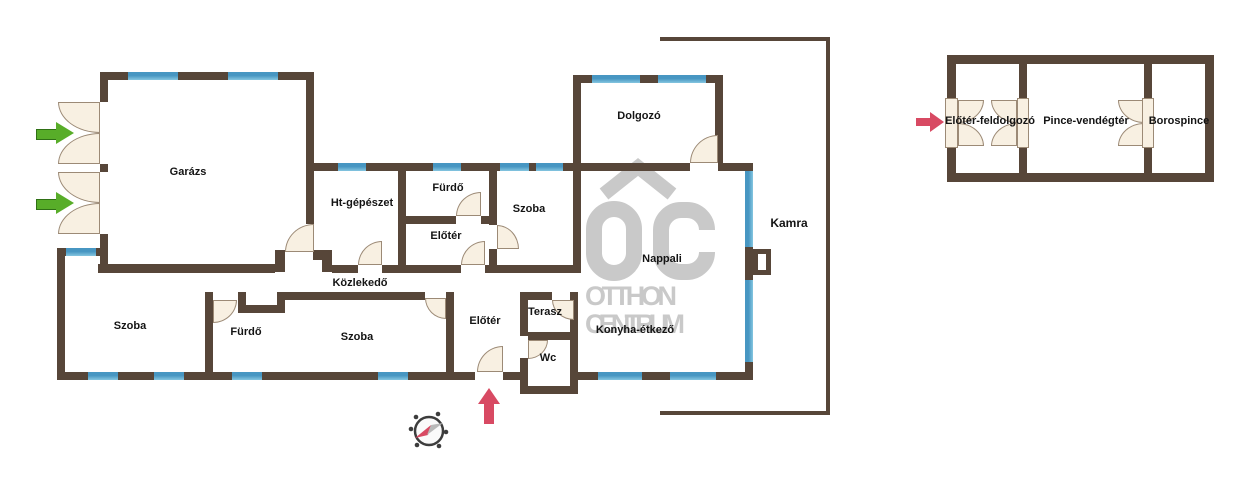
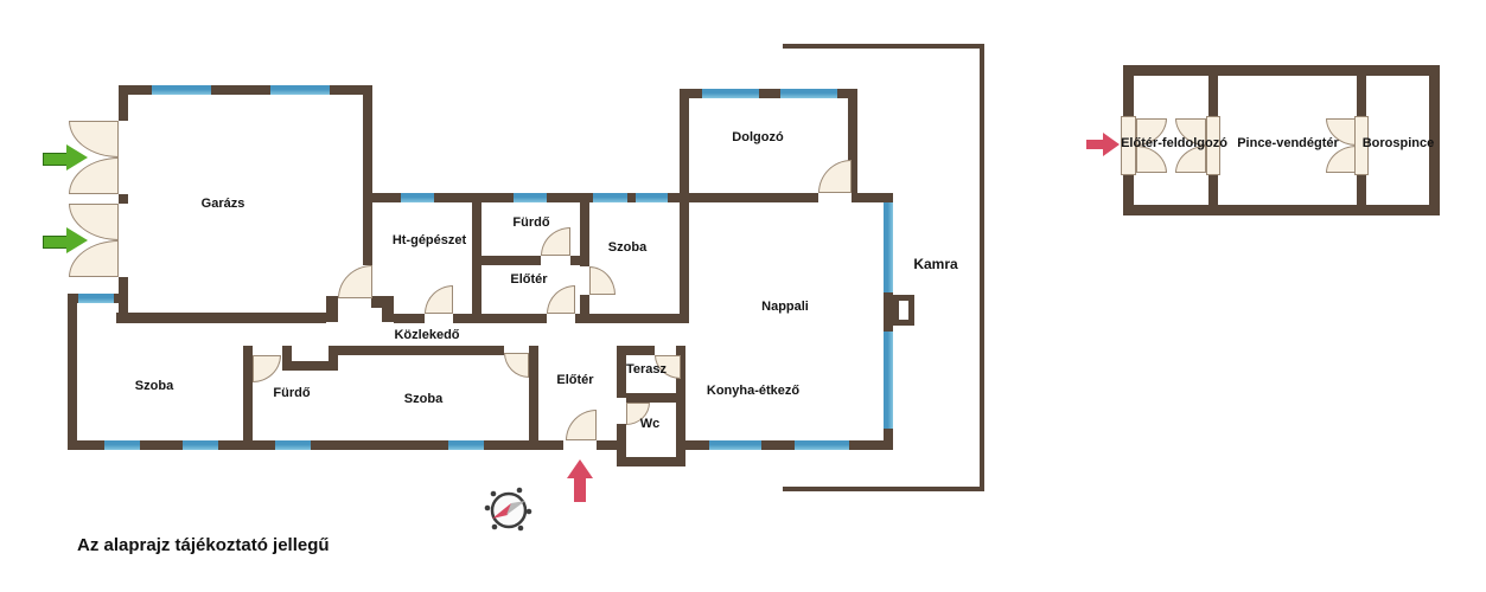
- OTTHON
- CENTRUM
  Garázs
  Ht-gépészet
  Fürdő
  Szoba
  Előtér
  Közlekedő
  Dolgozó
  Nappali
  Konyha-étkező
  Kamra
  Szoba
  Fürdő
  Szoba
  Előtér
  Terasz
  Wc
  Előtér-feldolgozó
  Pince-vendégtér
  Borospince
+ Az alaprajz tájékoztató jellegű
